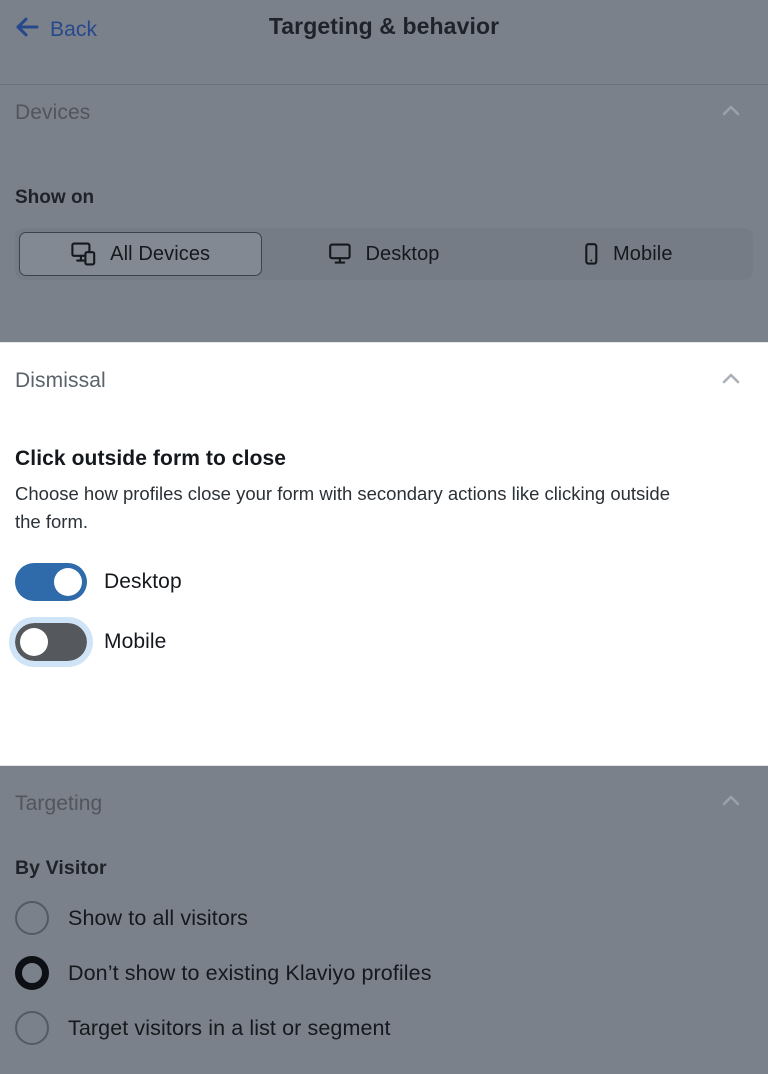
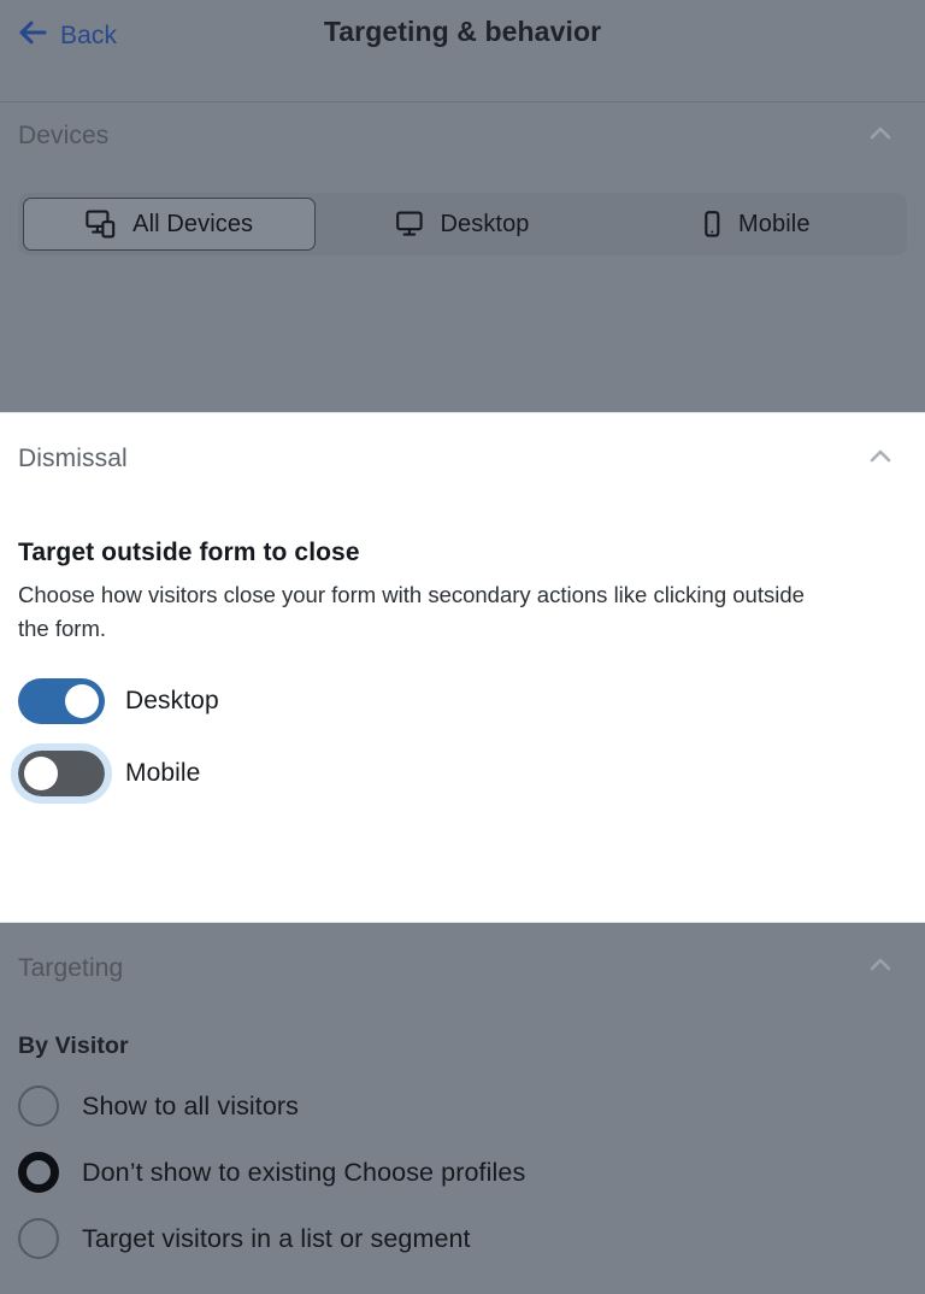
  Back
  Targeting & behavior
  Devices
- Show on
  All Devices
  Desktop
  Mobile
  Dismissal
- Click outside form to close
+ Target outside form to close
- Choose how profiles close your form with secondary actions like clicking outside the form.
+ Choose how visitors close your form with secondary actions like clicking outside the form.
  Desktop
  Mobile
  Targeting
  By Visitor
  Show to all visitors
- Don’t show to existing Klaviyo profiles
+ Don’t show to existing Choose profiles
  Target visitors in a list or segment
